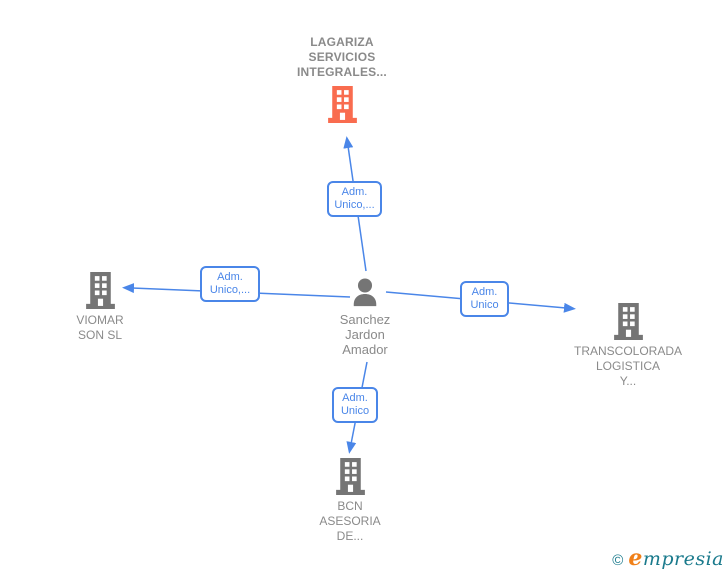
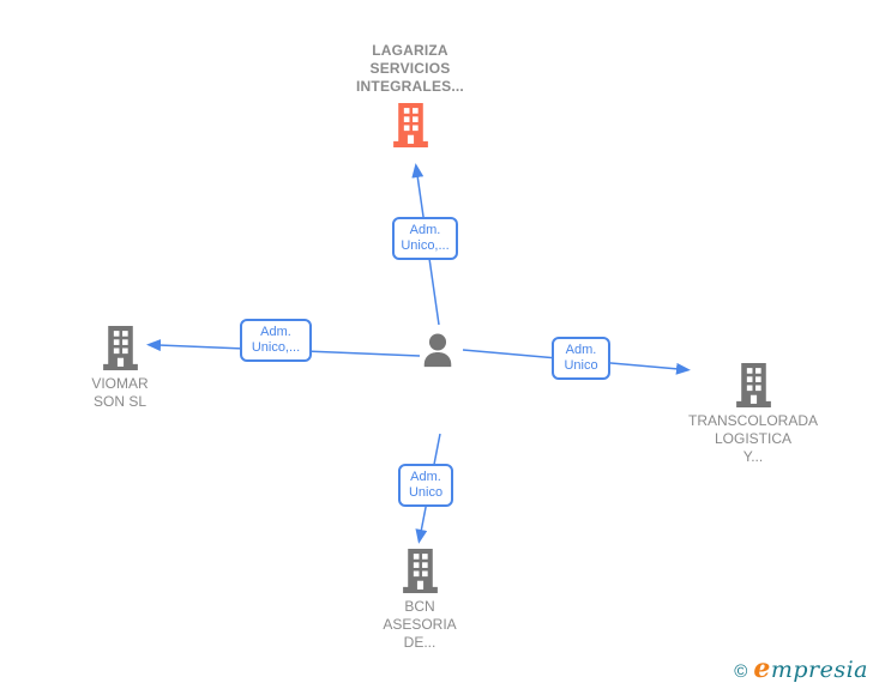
  LAGARIZA
  SERVICIOS
  INTEGRALES...
  VIOMAR
  SON SL
  TRANSCOLORADA
  LOGISTICA
  Y...
  BCN
  ASESORIA
  DE...
- Sanchez
- Jardon
- Amador
  Adm.
  Unico,...
  Adm.
  Unico,...
  Adm.
  Unico
  Adm.
  Unico
  ©
  empresia
